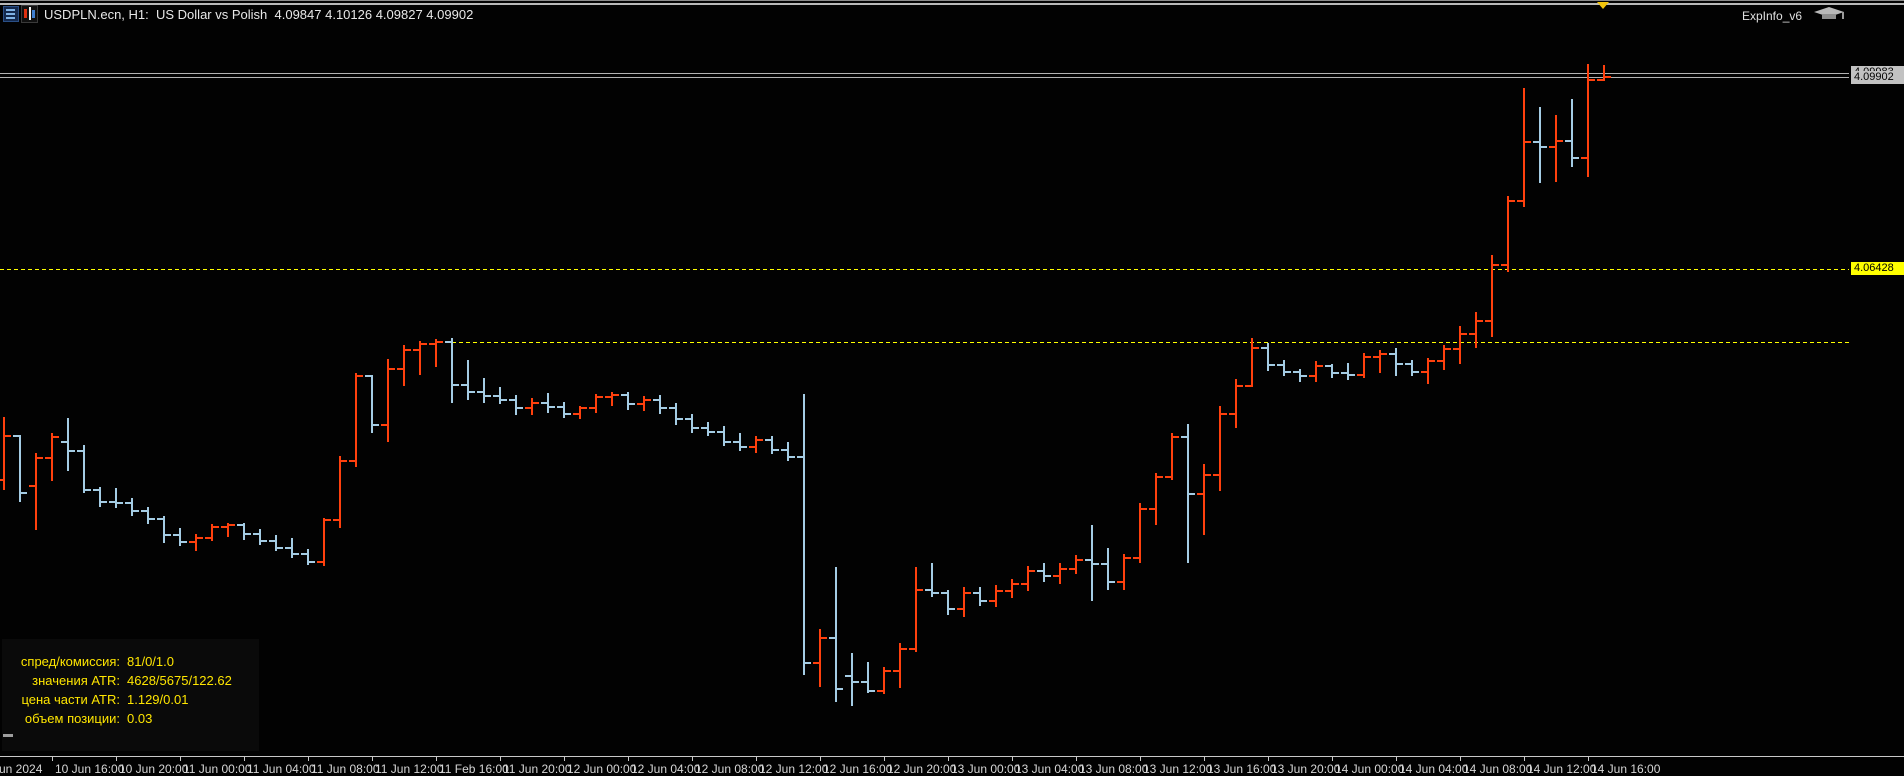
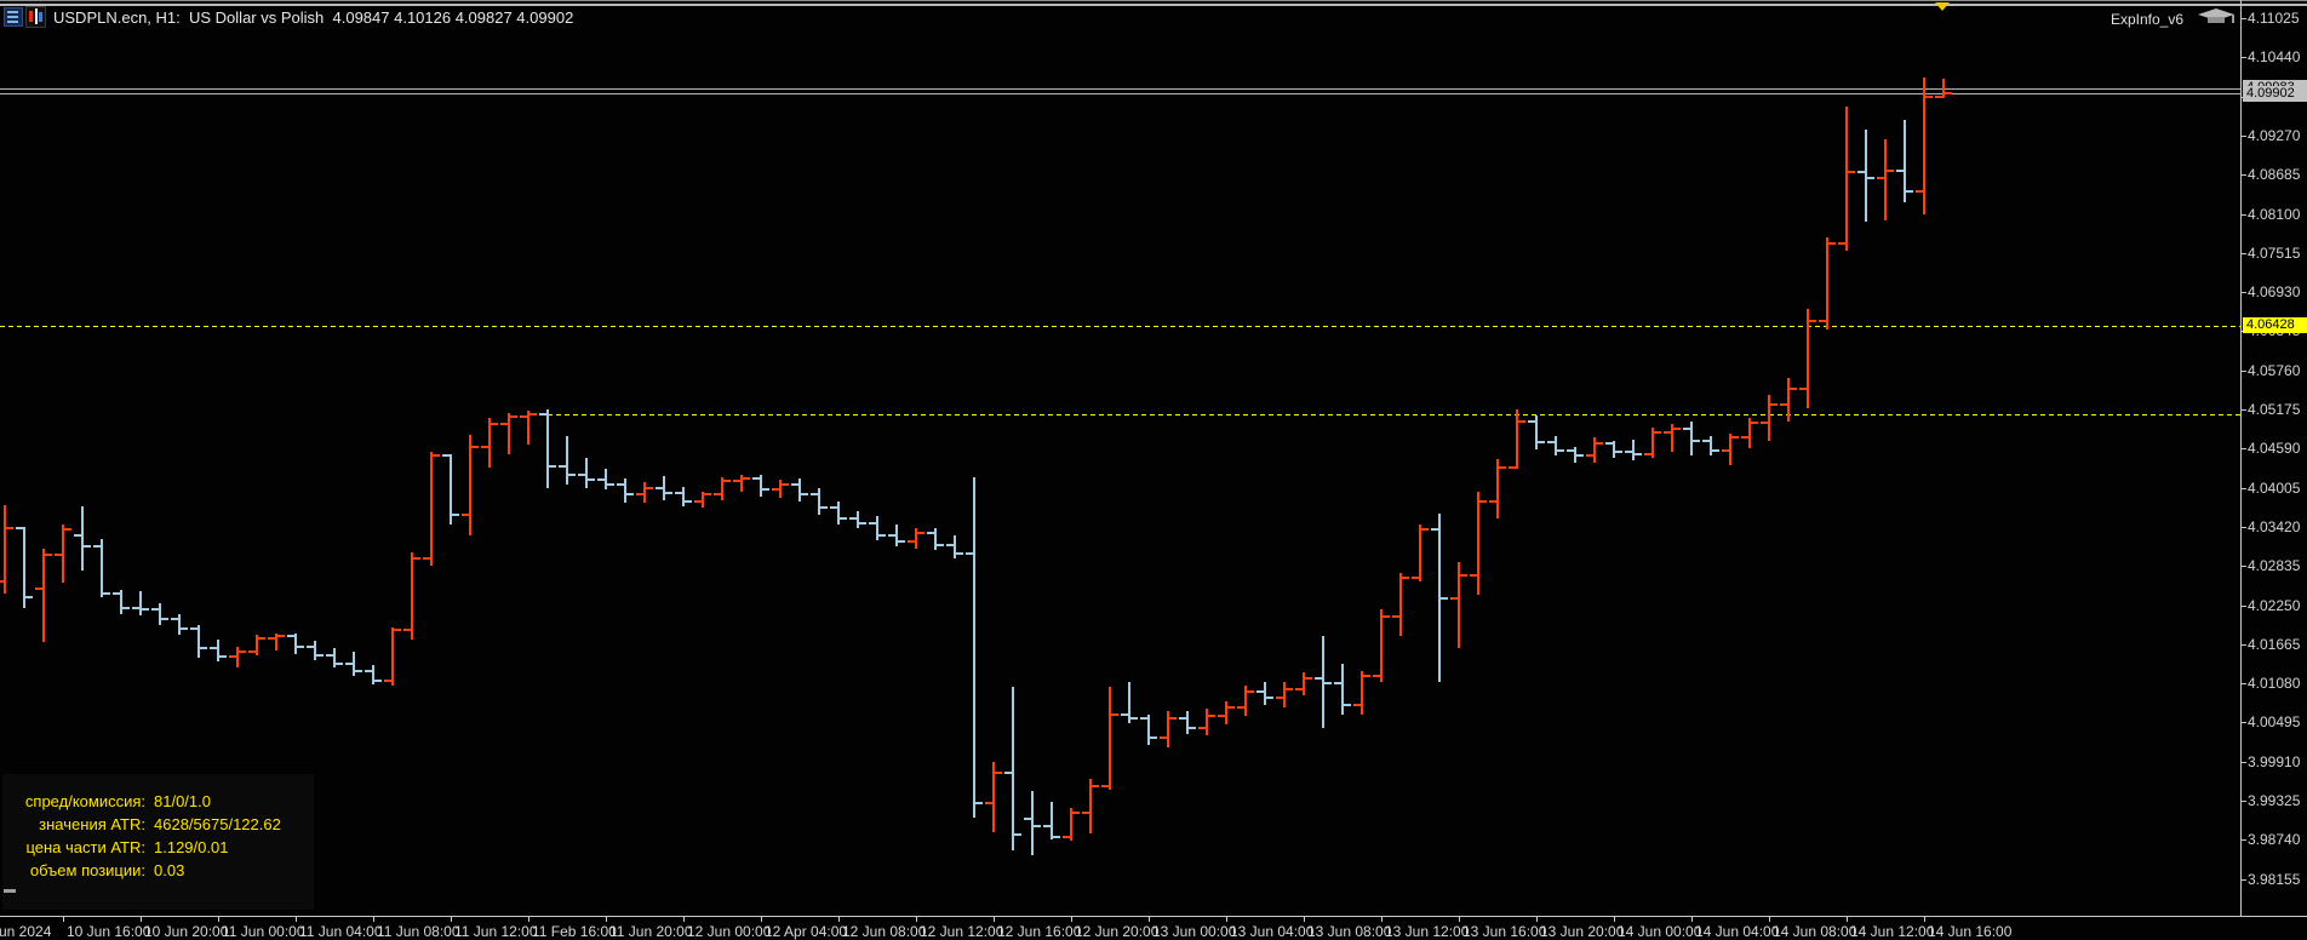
  USDPLN.ecn, H1: US Dollar vs Polish 4.09847 4.10126 4.09827 4.09902
  ExpInfo_v6
+ 4.11025
+ 4.10440
+ 4.09270
+ 4.08685
+ 4.08100
+ 4.07515
+ 4.06930
+ 4.05760
+ 4.05175
+ 4.04590
+ 4.04005
+ 4.03420
+ 4.02835
+ 4.02250
+ 4.01665
+ 4.01080
+ 4.00495
+ 3.99910
+ 3.99325
+ 3.98740
+ 3.98155
  4.09902
  4.06428
  un 2024
  10 Jun 16:00
  10 Jun 20:00
  11 Jun 00:00
  11 Jun 04:00
  11 Jun 08:00
  11 Jun 12:00
  11 Feb 16:00
  11 Jun 20:00
  12 Jun 00:00
- 12 Jun 04:00
+ 12 Apr 04:00
  12 Jun 08:00
  12 Jun 12:00
  12 Jun 16:00
  12 Jun 20:00
  13 Jun 00:00
  13 Jun 04:00
  13 Jun 08:00
  13 Jun 12:00
  13 Jun 16:00
  13 Jun 20:00
  14 Jun 00:00
  14 Jun 04:00
  14 Jun 08:00
  14 Jun 12:00
  14 Jun 16:00
  спред/комиссия:
  81/0/1.0
  значения ATR:
  4628/5675/122.62
  цена части ATR:
  1.129/0.01
  объем позиции:
  0.03
